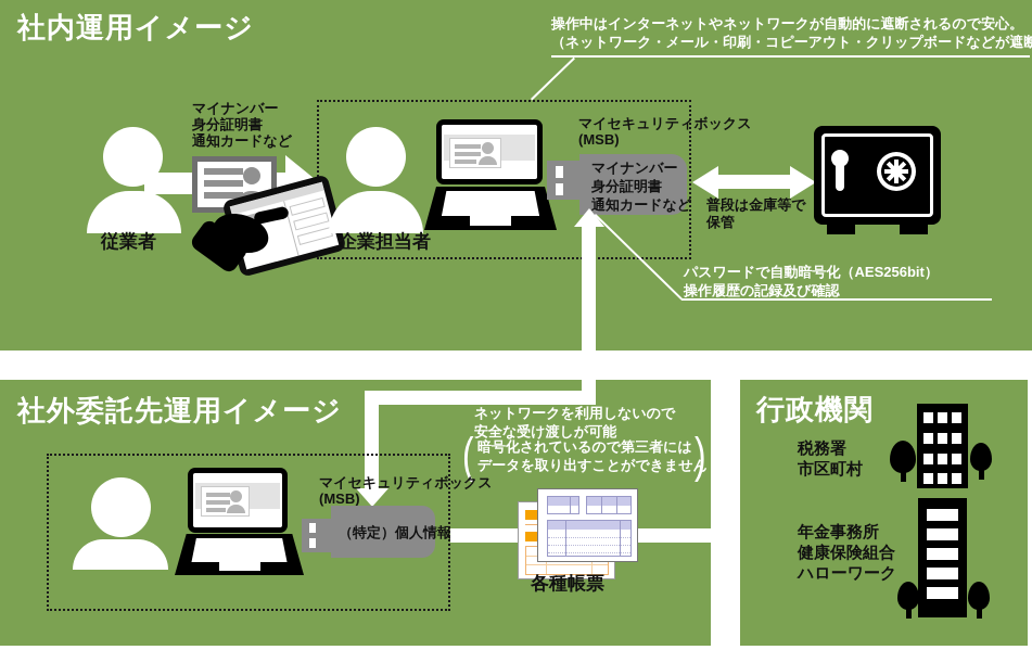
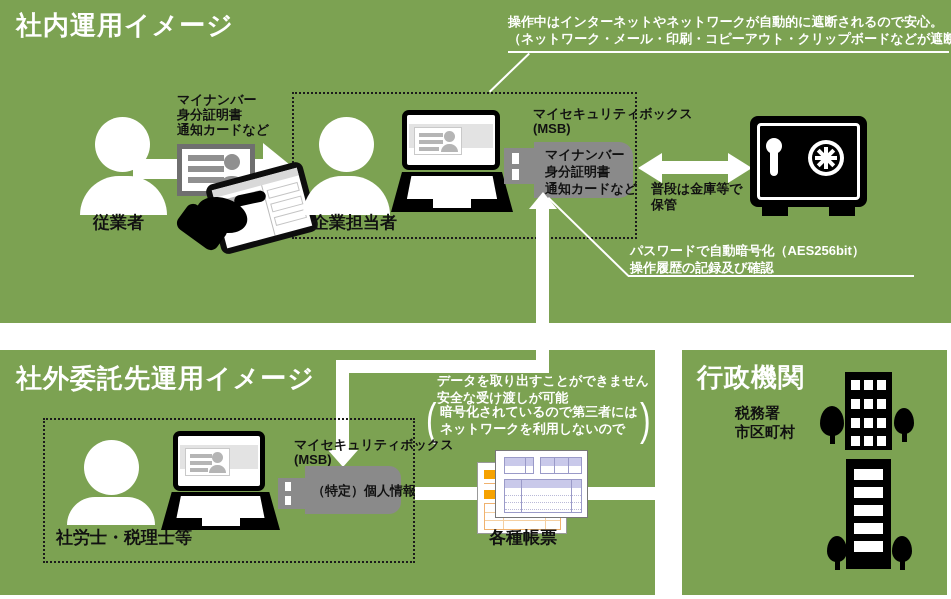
  社内運用イメージ
  操作中はインターネットやネットワークが自動的に遮断されるので安心。
  （ネットワーク・メール・印刷・コピーアウト・クリップボードなどが遮断
  従業者
  マイナンバー
  身分証明書
  通知カードなど
  企業担当者
  マイセキュリティボックス
  (MSB)
  マイナンバー
  身分証明書
  通知カードなど
  普段は金庫等で
  保管
  パスワードで自動暗号化（AES256bit）
  操作履歴の記録及び確認
  社外委託先運用イメージ
- ネットワークを利用しないので
+ データを取り出すことができません
  安全な受け渡しが可能
  (
  暗号化されているので第三者には
- データを取り出すことができません
+ ネットワークを利用しないので
  )
+ 社労士・税理士等
  マイセキュリティボックス
  (MSB)
  （特定）個人情報
  各種帳票
  行政機関
  税務署
  市区町村
- 年金事務所
- 健康保険組合
- ハローワーク
